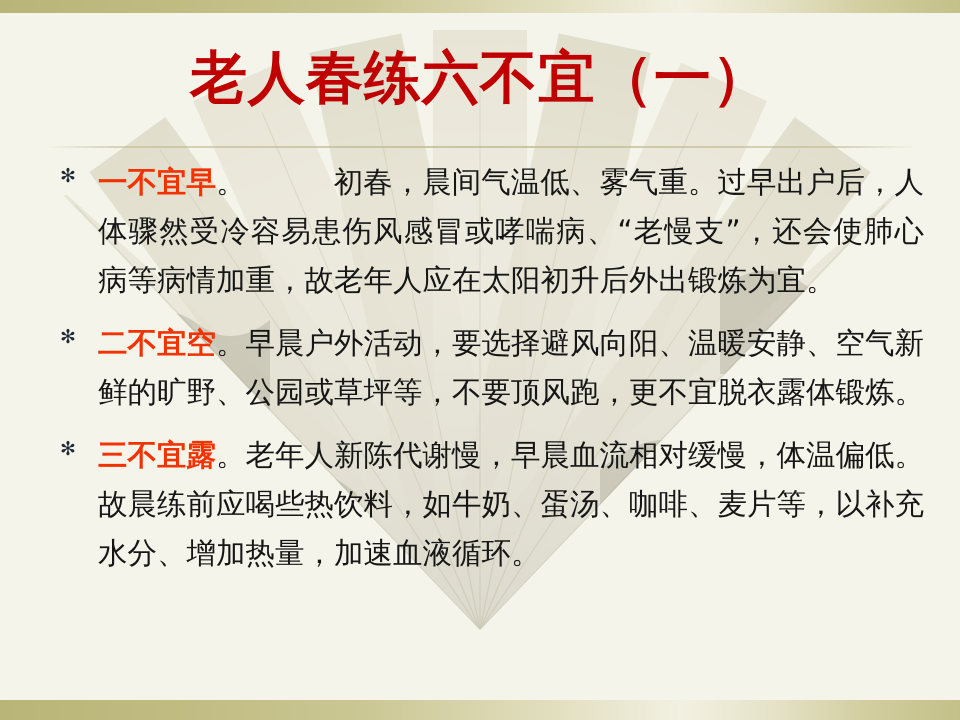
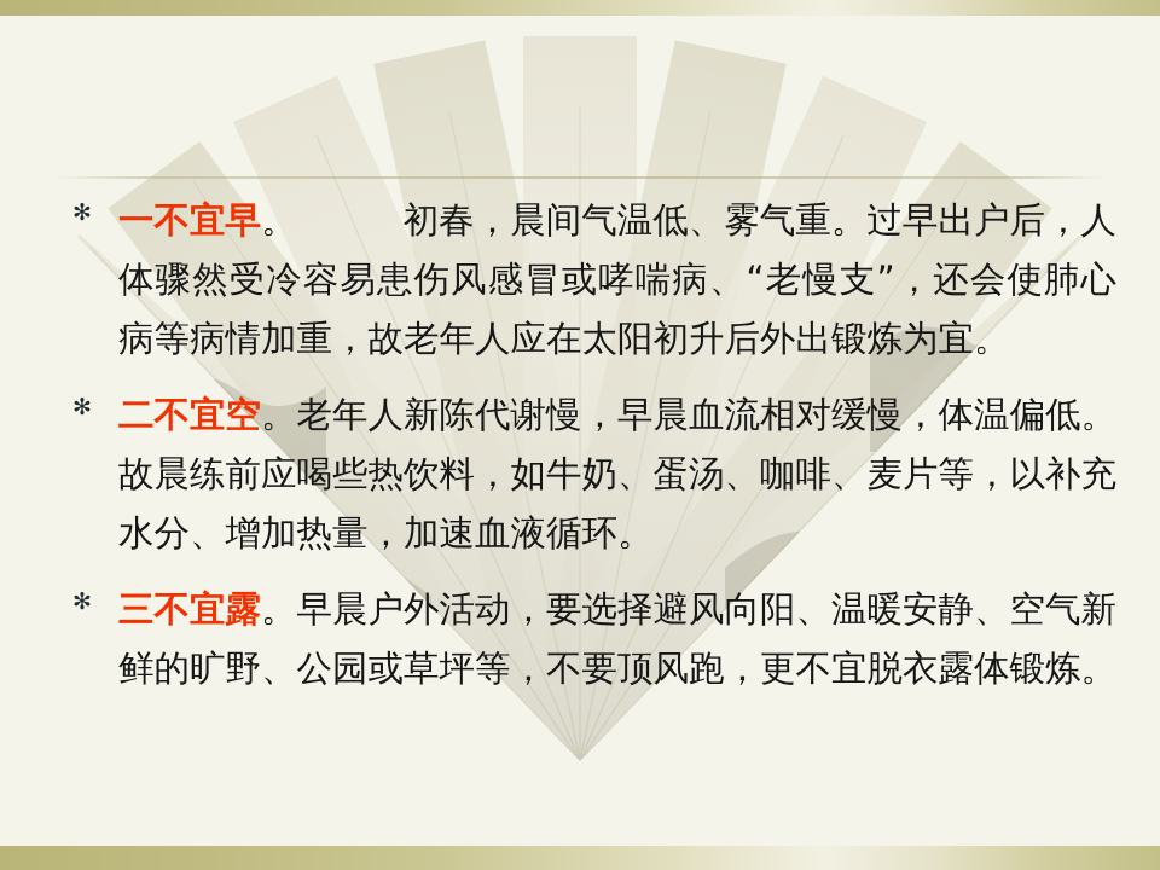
- 老人春练六不宜（一）
  ✻
  一不宜早。 初春，晨间气温低、雾气重。过早出户后，人体骤然受冷容易患伤风感冒或哮喘病、“老慢支”，还会使肺心病等病情加重，故老年人应在太阳初升后外出锻炼为宜。
  ✻
- 二不宜空。早晨户外活动，要选择避风向阳、温暖安静、空气新鲜的旷野、公园或草坪等，不要顶风跑，更不宜脱衣露体锻炼。
+ 二不宜空。老年人新陈代谢慢，早晨血流相对缓慢，体温偏低。故晨练前应喝些热饮料，如牛奶、蛋汤、咖啡、麦片等，以补充水分、增加热量，加速血液循环。
  ✻
- 三不宜露。老年人新陈代谢慢，早晨血流相对缓慢，体温偏低。故晨练前应喝些热饮料，如牛奶、蛋汤、咖啡、麦片等，以补充水分、增加热量，加速血液循环。
+ 三不宜露。早晨户外活动，要选择避风向阳、温暖安静、空气新鲜的旷野、公园或草坪等，不要顶风跑，更不宜脱衣露体锻炼。
